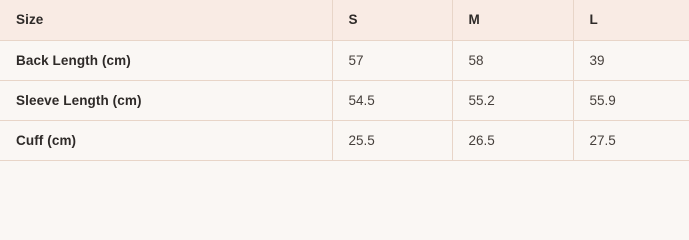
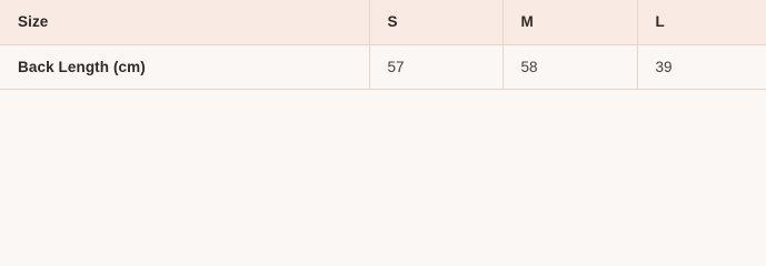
  Size	S	M	L
  Back Length (cm)	57	58	39
- Sleeve Length (cm)	54.5	55.2	55.9
- Cuff (cm)	25.5	26.5	27.5
